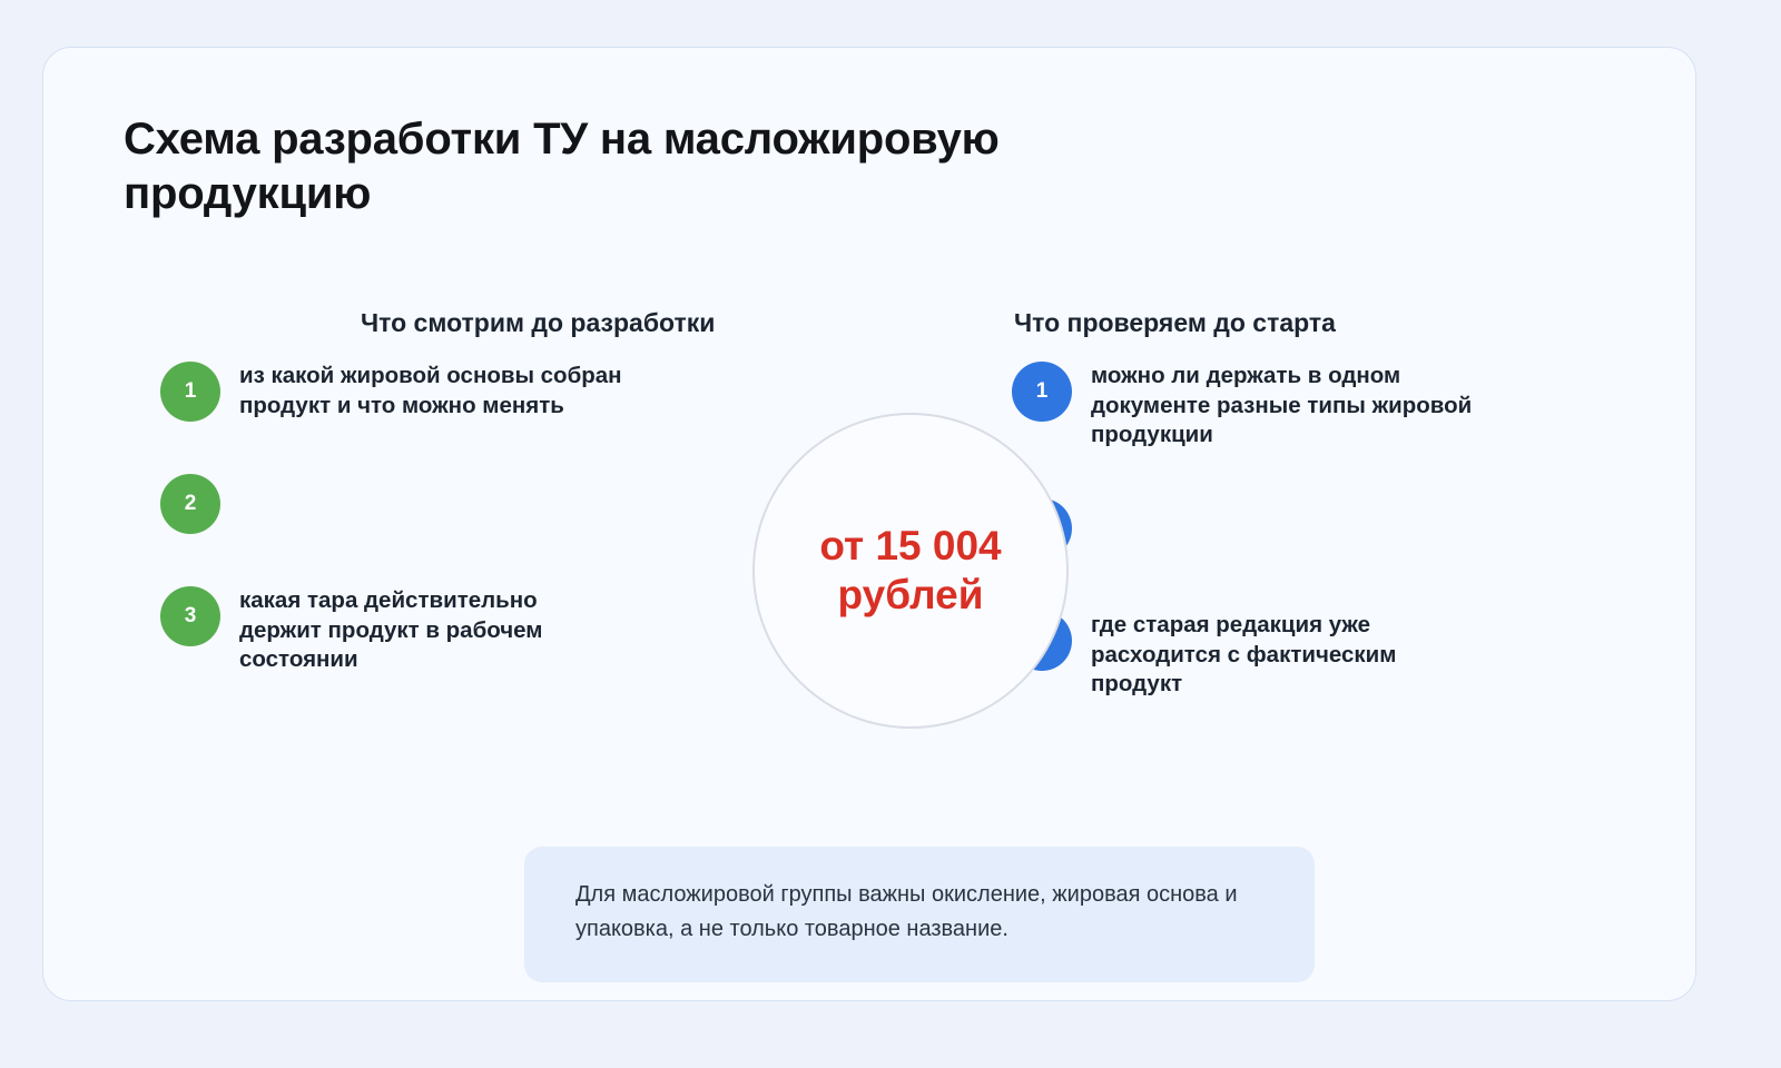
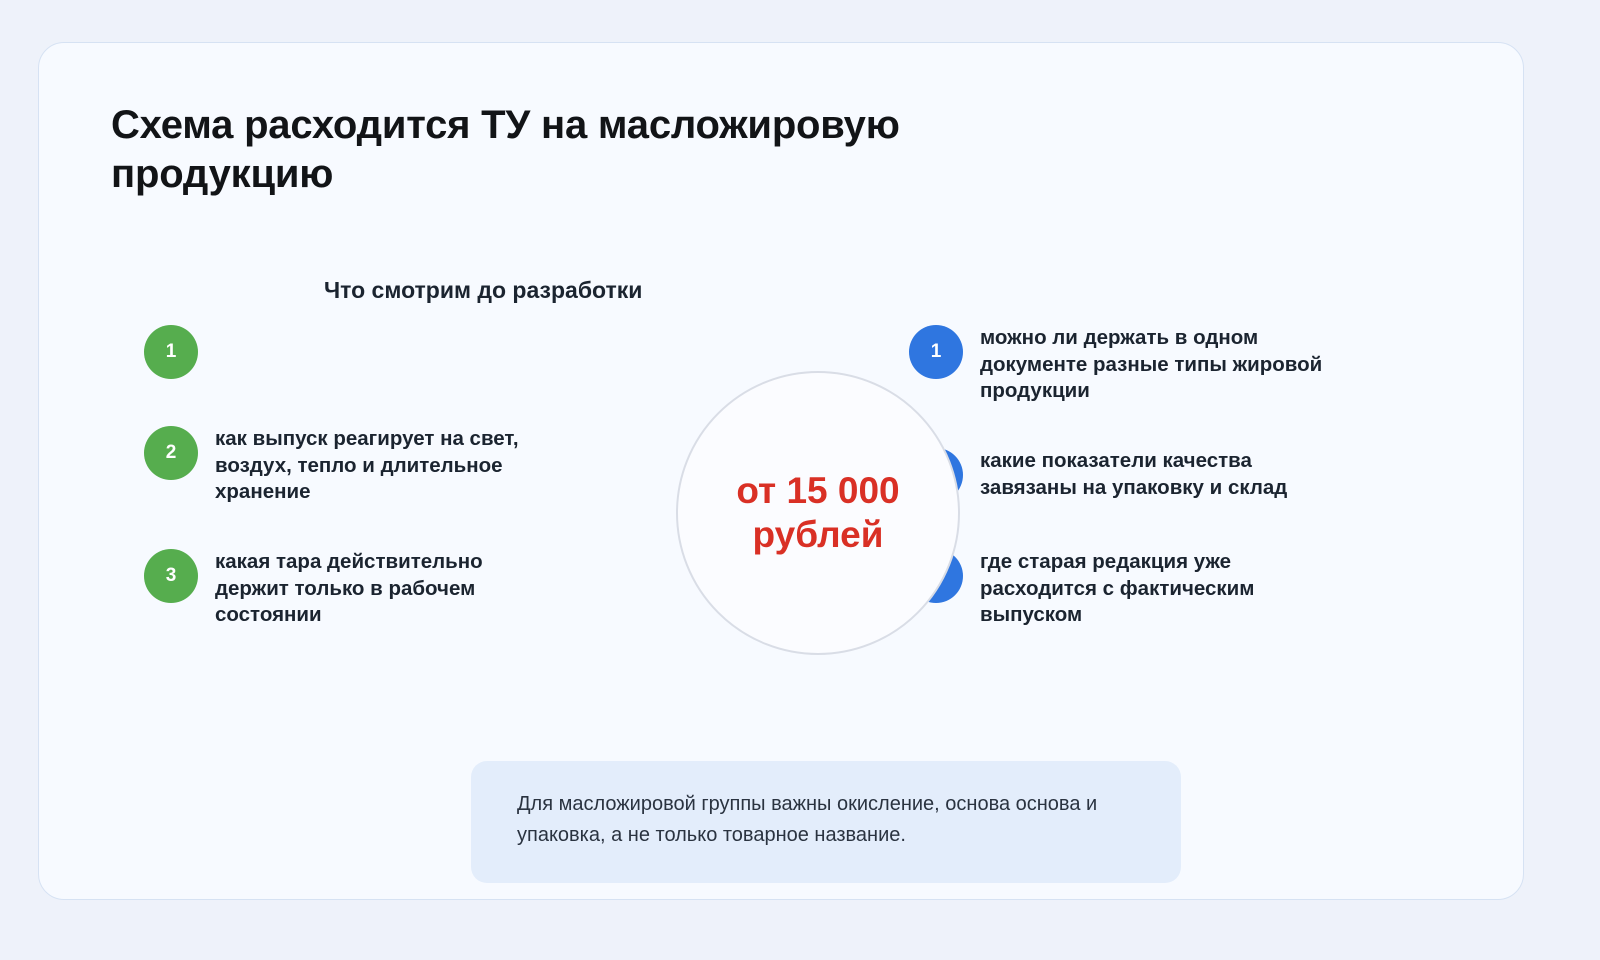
- Схема разработки ТУ на масложировую продукцию
+ Схема расходится ТУ на масложировую продукцию
  Что смотрим до разработки
- Что проверяем до старта
  1
- из какой жировой основы собран продукт и что можно менять
  2
+ как выпуск реагирует на свет, воздух, тепло и длительное хранение
  3
- какая тара действительно держит продукт в рабочем состоянии
+ какая тара действительно держит только в рабочем состоянии
  1
  можно ли держать в одном документе разные типы жировой продукции
+ какие показатели качества завязаны на упаковку и склад
- где старая редакция уже расходится с фактическим продукт
+ где старая редакция уже расходится с фактическим выпуском
- от 15 004 рублей
+ от 15 000 рублей
- Для масложировой группы важны окисление, жировая основа и упаковка, а не только товарное название.
+ Для масложировой группы важны окисление, основа основа и упаковка, а не только товарное название.
